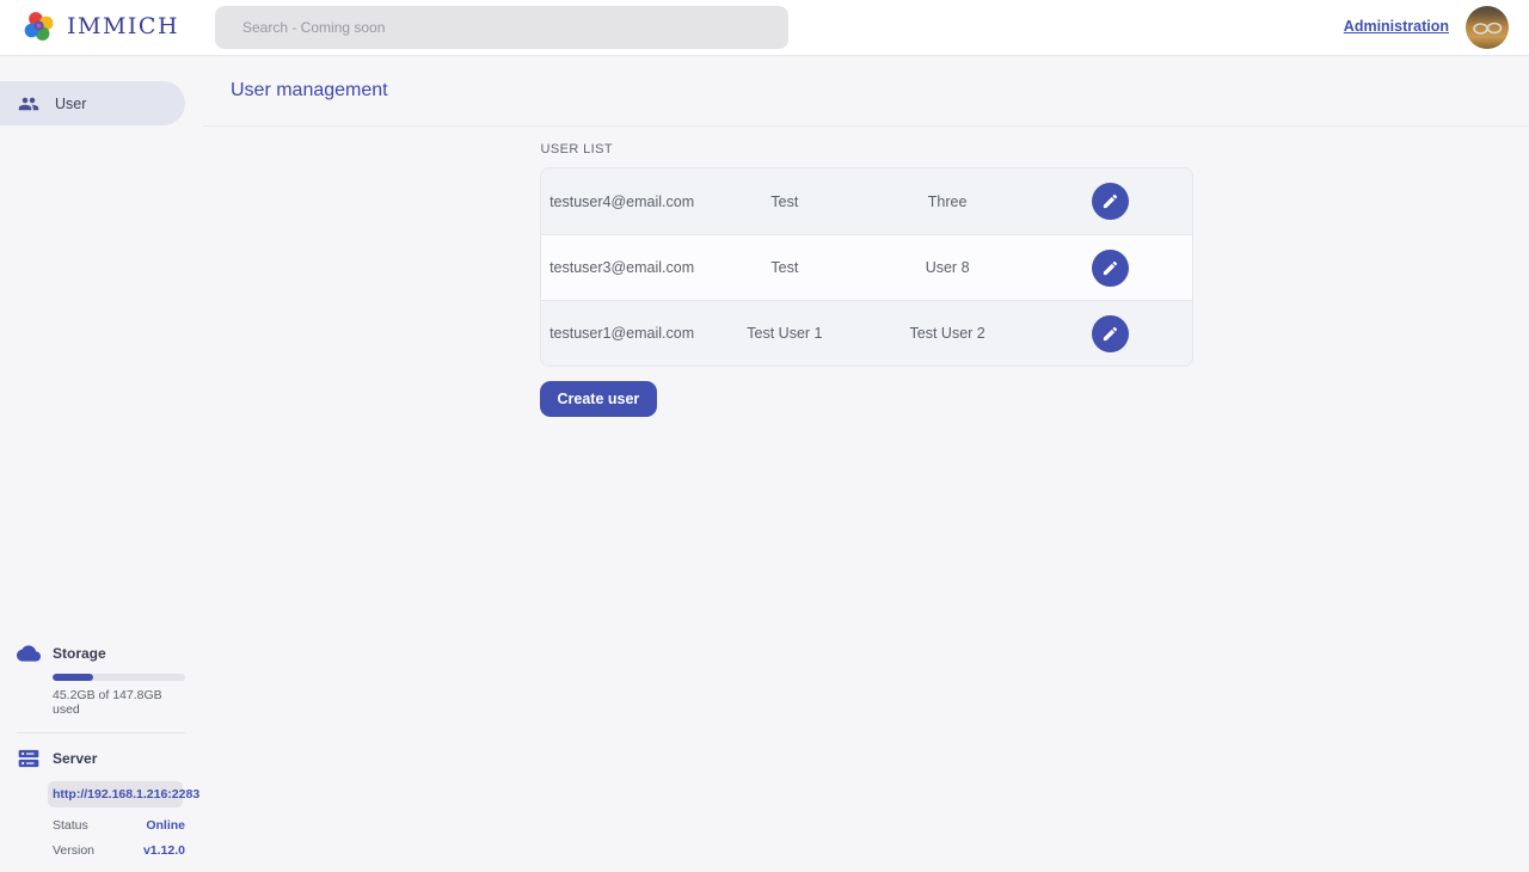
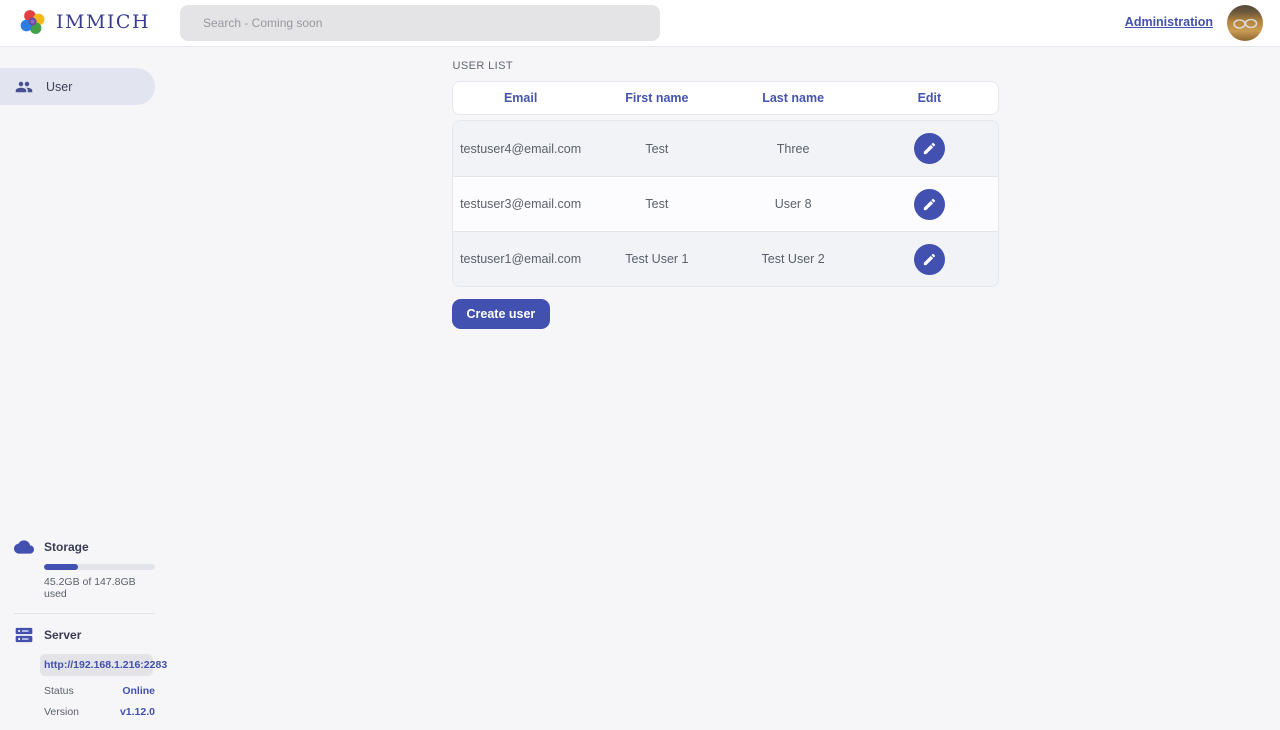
  IMMICH
  Search - Coming soon
  Administration
  User
  Storage
  45.2GB of 147.8GB used
  Server
  http://192.168.1.216:2283
  Status
  Online
  Version
  v1.12.0
- User management
  USER LIST
+ Email
+ First name
+ Last name
+ Edit
  testuser4@email.com
  Test
  Three
  testuser3@email.com
  Test
  User 8
  testuser1@email.com
  Test User 1
  Test User 2
  Create user
